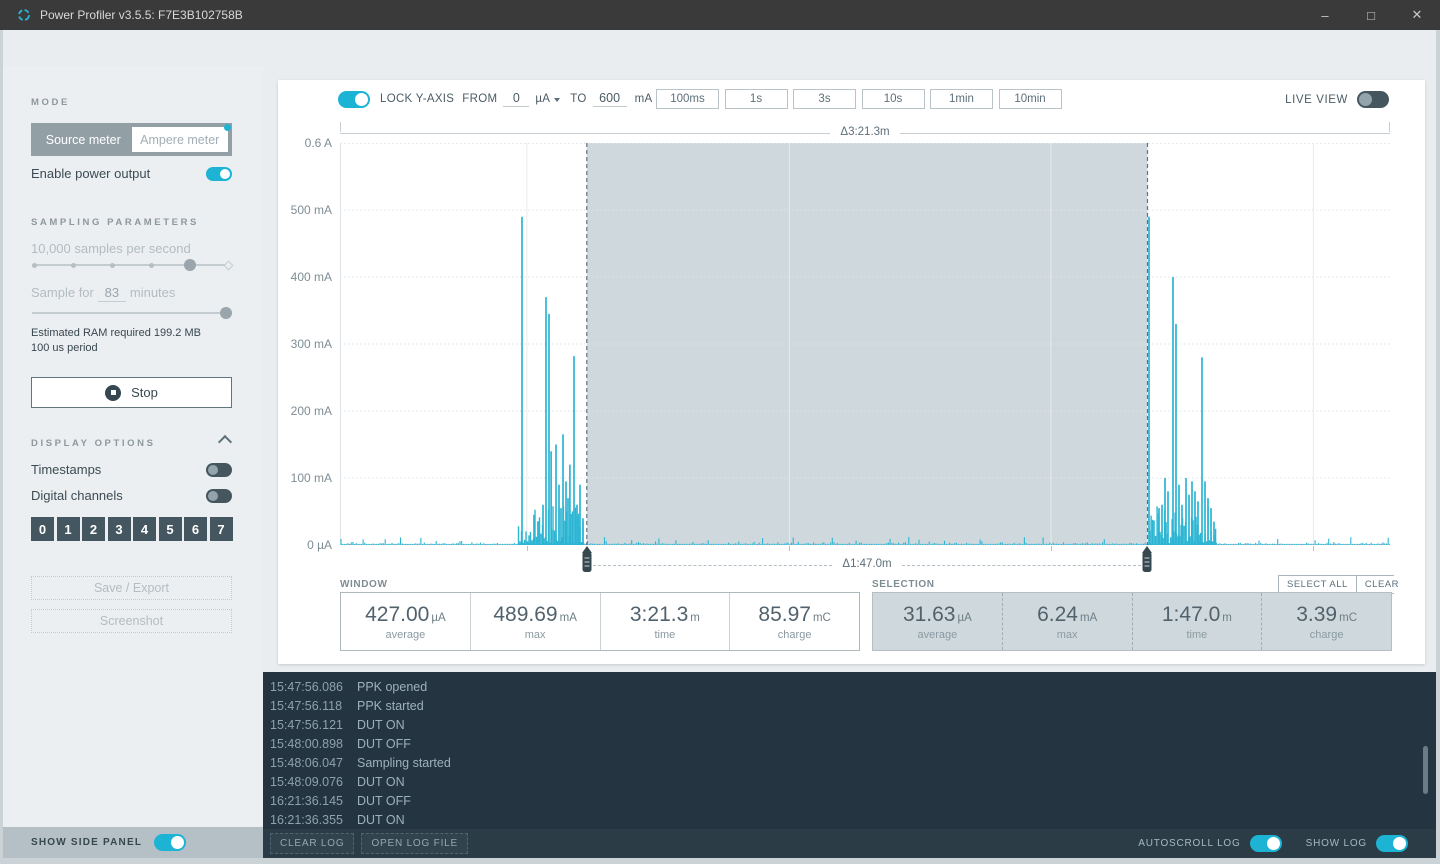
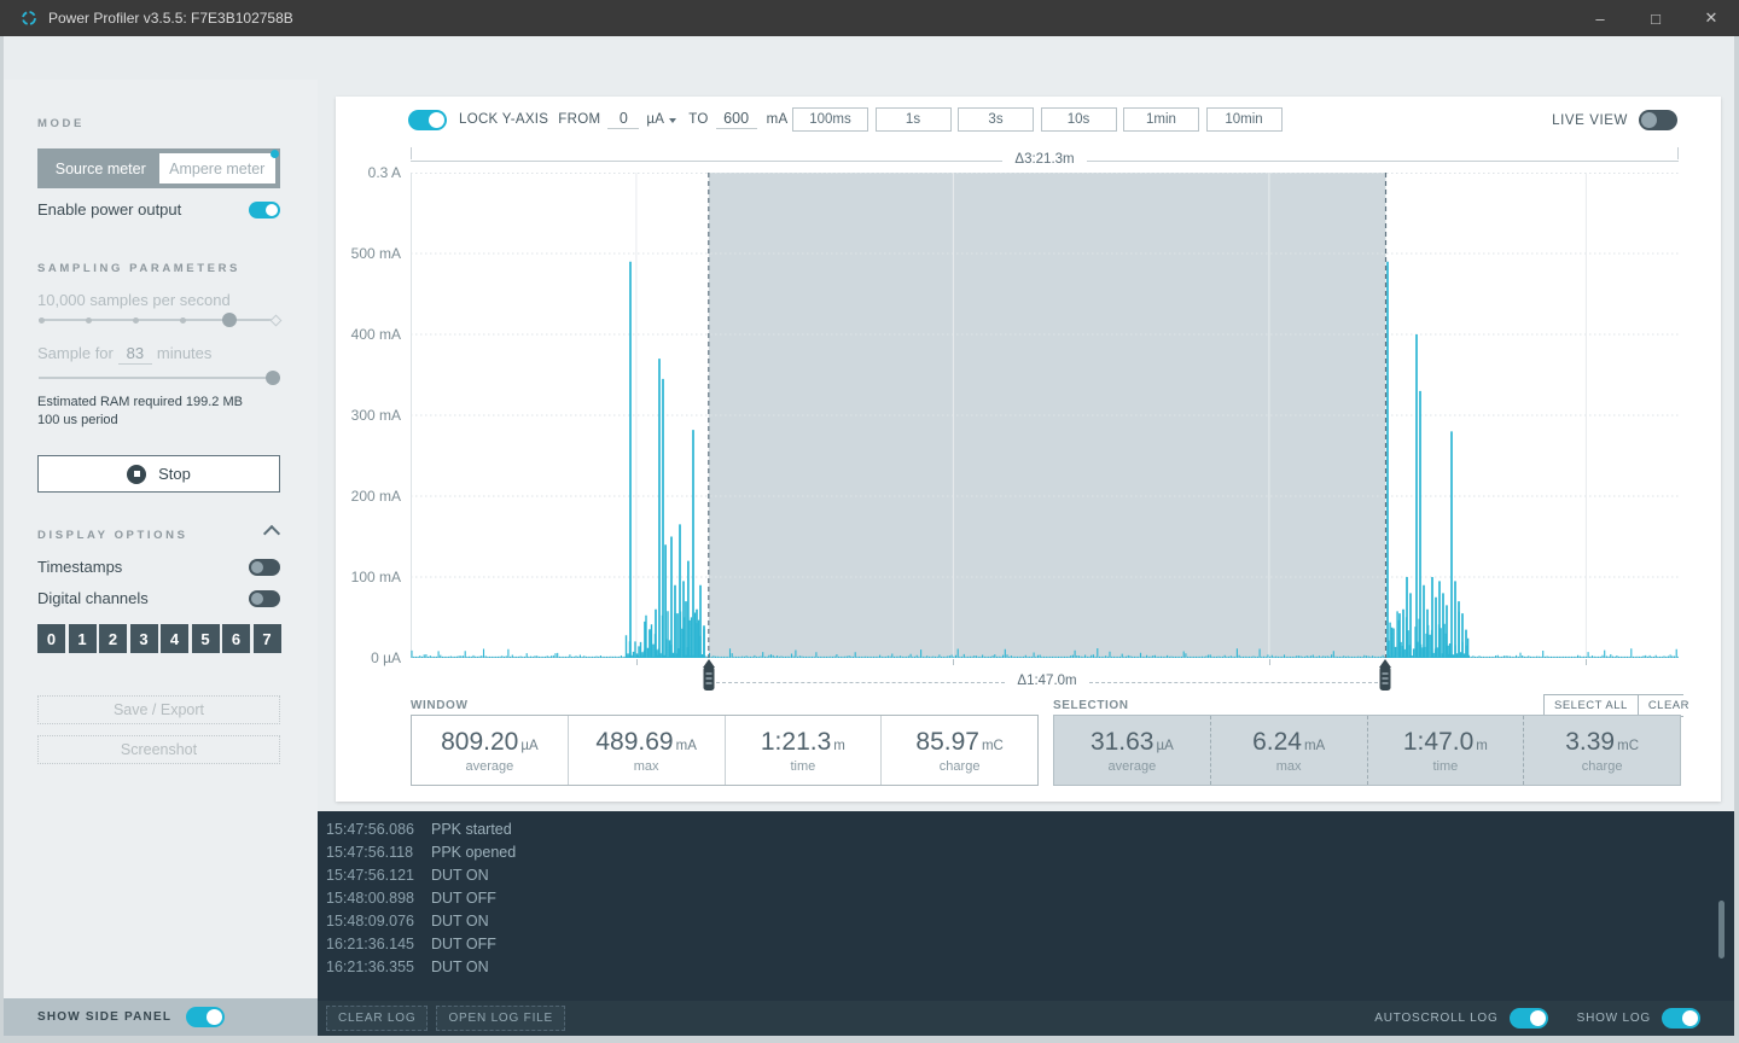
  Power Profiler v3.5.5: F7E3B102758B
  –
  □
  ✕
  MODE
  Source meter
  Ampere meter
  Enable power output
  SAMPLING PARAMETERS
  10,000 samples per second
  Sample for 83 minutes
  Estimated RAM required 199.2 MB
  100 us period
  Stop
  DISPLAY OPTIONS
  Timestamps
  Digital channels
  0
  1
  2
  3
  4
  5
  6
  7
  Save / Export
  Screenshot
  SHOW SIDE PANEL
  LOCK Y-AXIS
  FROM
  0
  µA
  TO
  600
  mA
  100ms
  1s
  3s
  10s
  1min
  10min
  LIVE VIEW
  Δ3:21.3m
- 0.6 A
+ 0.3 A
  500 mA
  400 mA
  300 mA
  200 mA
  100 mA
  0 µA
  Δ1:47.0m
  WINDOW
  SELECTION
  SELECT ALL
  CLEAR
- 427.00 µA
+ 809.20 µA
  average
  489.69 mA
  max
- 3:21.3 m
+ 1:21.3 m
  time
  85.97 mC
  charge
  31.63 µA
  average
  6.24 mA
  max
  1:47.0 m
  time
  3.39 mC
  charge
  15:47:56.086
- PPK opened
+ PPK started
  15:47:56.118
- PPK started
+ PPK opened
  15:47:56.121
  DUT ON
  15:48:00.898
  DUT OFF
- 15:48:06.047
- Sampling started
  15:48:09.076
  DUT ON
  16:21:36.145
  DUT OFF
  16:21:36.355
  DUT ON
  CLEAR LOG
  OPEN LOG FILE
  AUTOSCROLL LOG
  SHOW LOG
